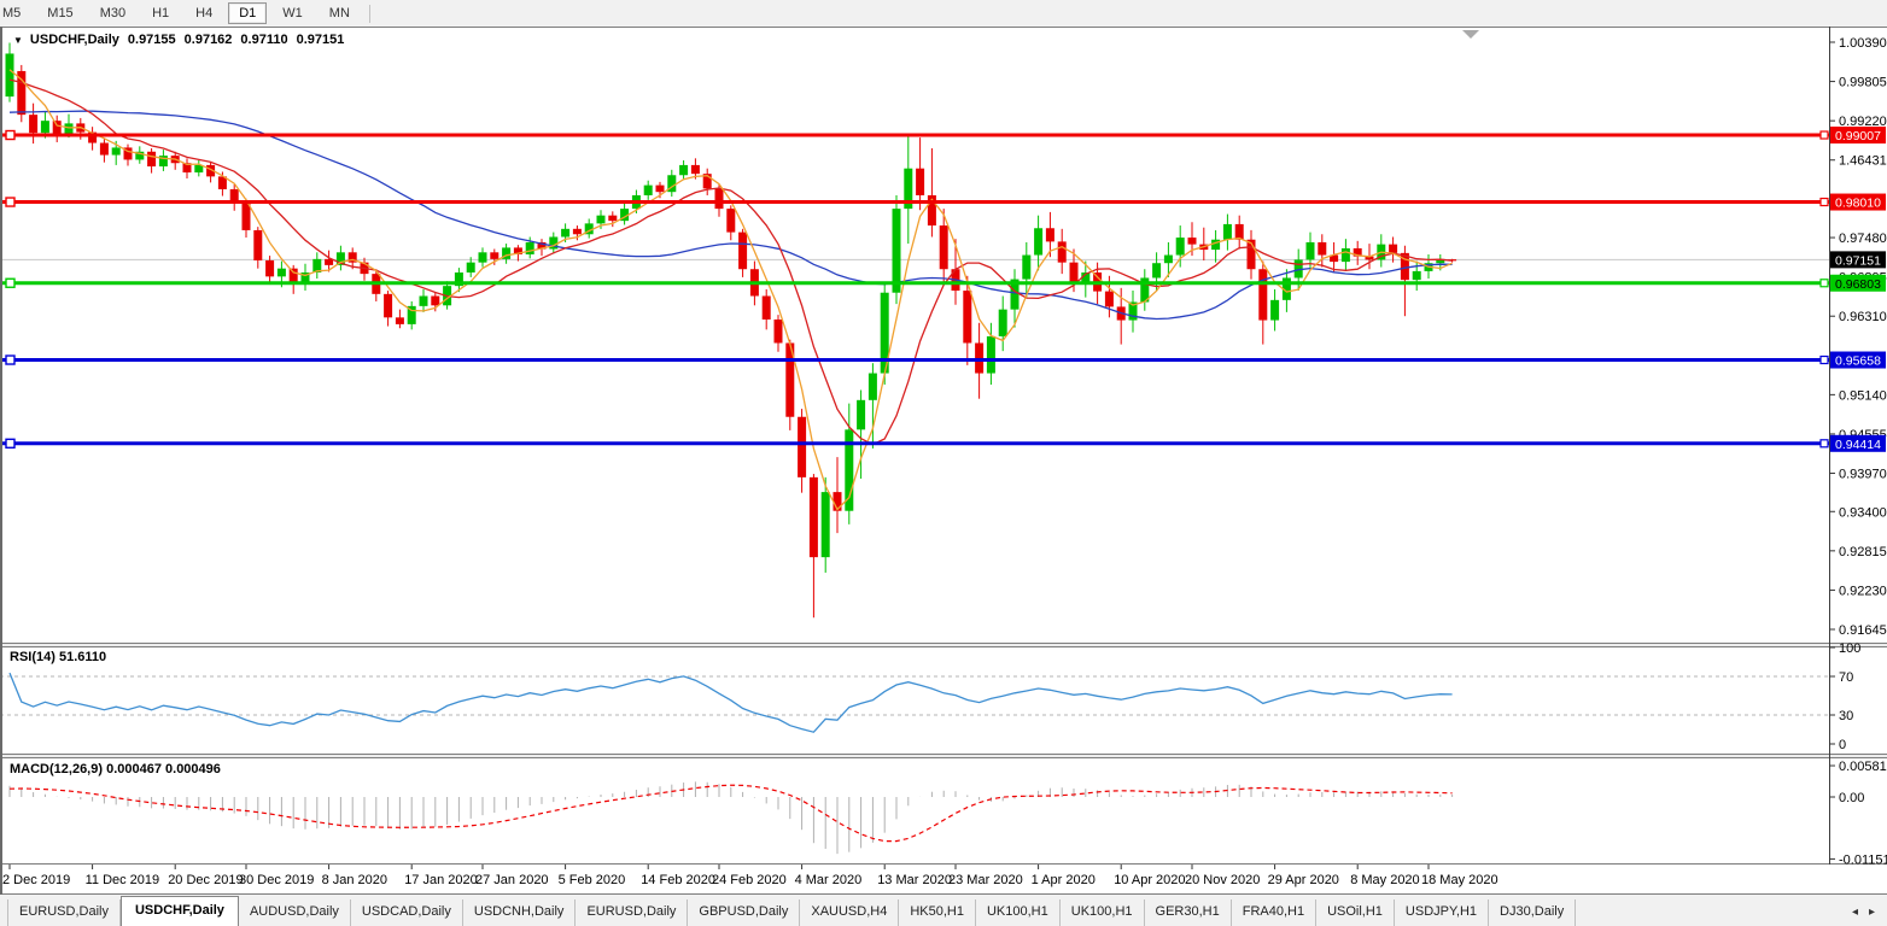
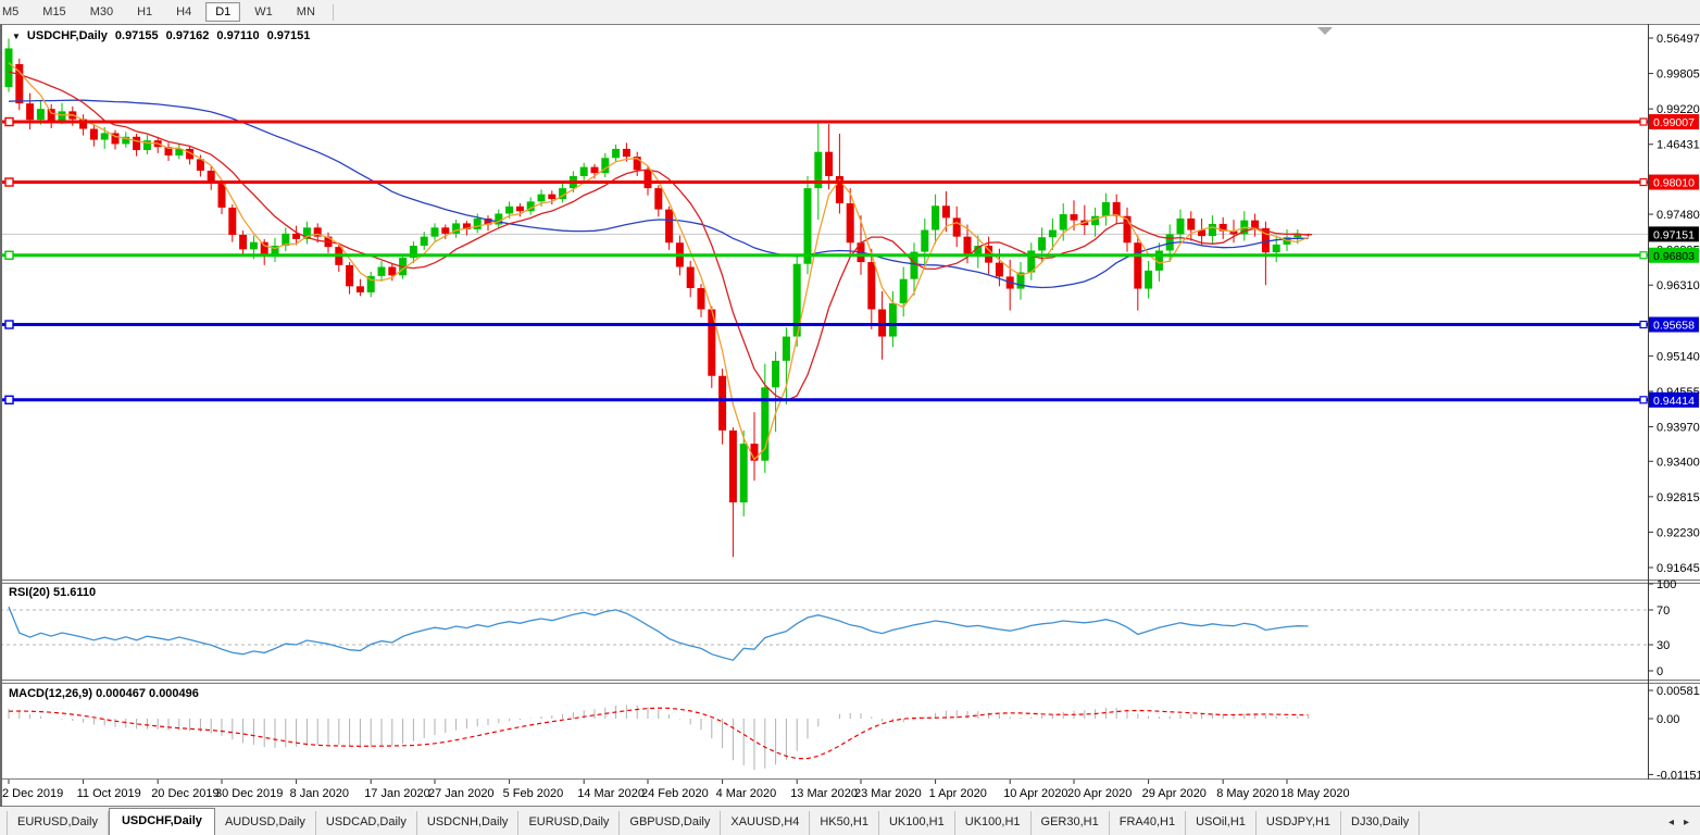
  M5
  M15
  M30
  H1
  H4
  D1
  W1
  MN
- 1.00390
+ 0.56497
  0.99805
  0.99220
  1.46431
  0.97480
  0.96310
  0.95140
  0.93970
  0.93400
  0.92815
  0.92230
  0.91645
  100
  70
  30
  0
  0.00581
  0.00
  -0.0115
  0.99007
  0.98010
  0.96803
  0.95658
  0.94414
  0.97151
  2 Dec 2019
- 11 Dec 2019
+ 11 Oct 2019
  20 Dec 2019
  30 Dec 2019
  8 Jan 2020
  17 Jan 2020
  27 Jan 2020
  5 Feb 2020
- 14 Feb 2020
+ 14 Mar 2020
  24 Feb 2020
  4 Mar 2020
  13 Mar 2020
  23 Mar 2020
  1 Apr 2020
  10 Apr 2020
- 20 Nov 2020
+ 20 Apr 2020
  29 Apr 2020
  8 May 2020
  18 May 2020
  ▼
  USDCHF,Daily
  0.97155
  0.97162
  0.97110
  0.97151
- RSI(14) 51.6110
+ RSI(20) 51.6110
  MACD(12,26,9) 0.000467 0.000496
  EURUSD,Daily
  USDCHF,Daily
  AUDUSD,Daily
  USDCAD,Daily
  USDCNH,Daily
  EURUSD,Daily
  GBPUSD,Daily
  XAUUSD,H4
  HK50,H1
  UK100,H1
  UK100,H1
  GER30,H1
  FRA40,H1
  USOil,H1
  USDJPY,H1
  DJ30,Daily
  ◂
  ▸
